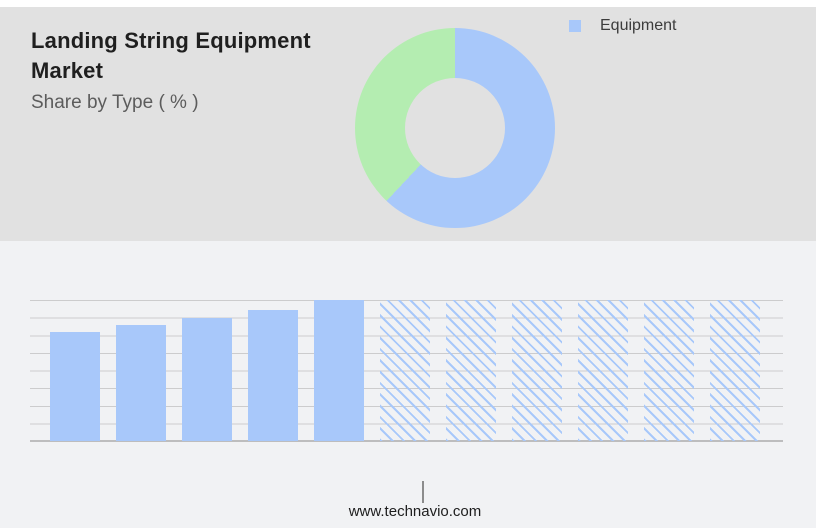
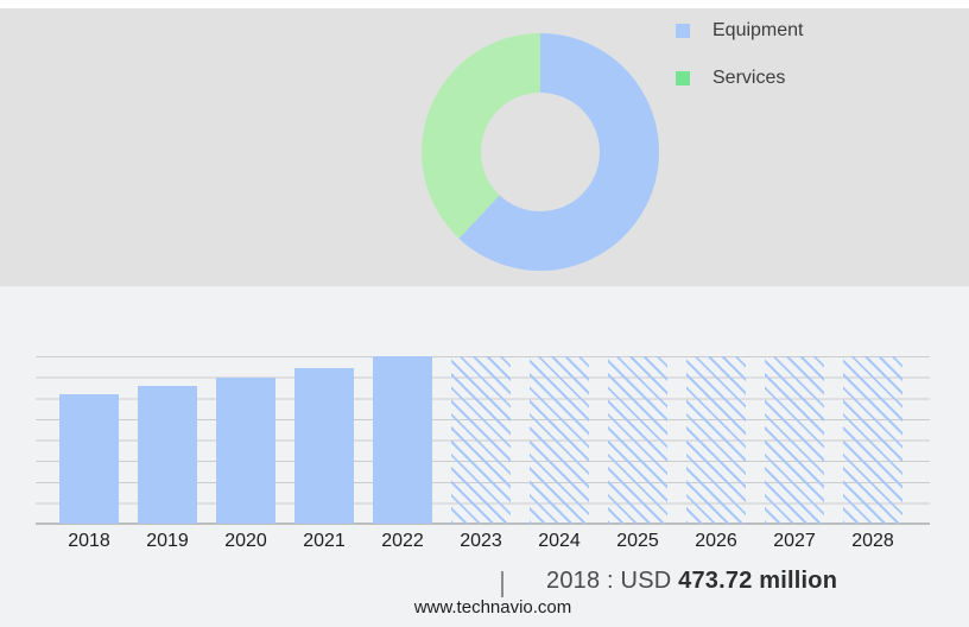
- Landing String Equipment Market
- Share by Type ( % )
  Equipment
+ Services
+ 2018
+ 2019
+ 2020
+ 2021
+ 2022
+ 2023
+ 2024
+ 2025
+ 2026
+ 2027
+ 2028
+ 2018 : USD 473.72 million
  www.technavio.com
